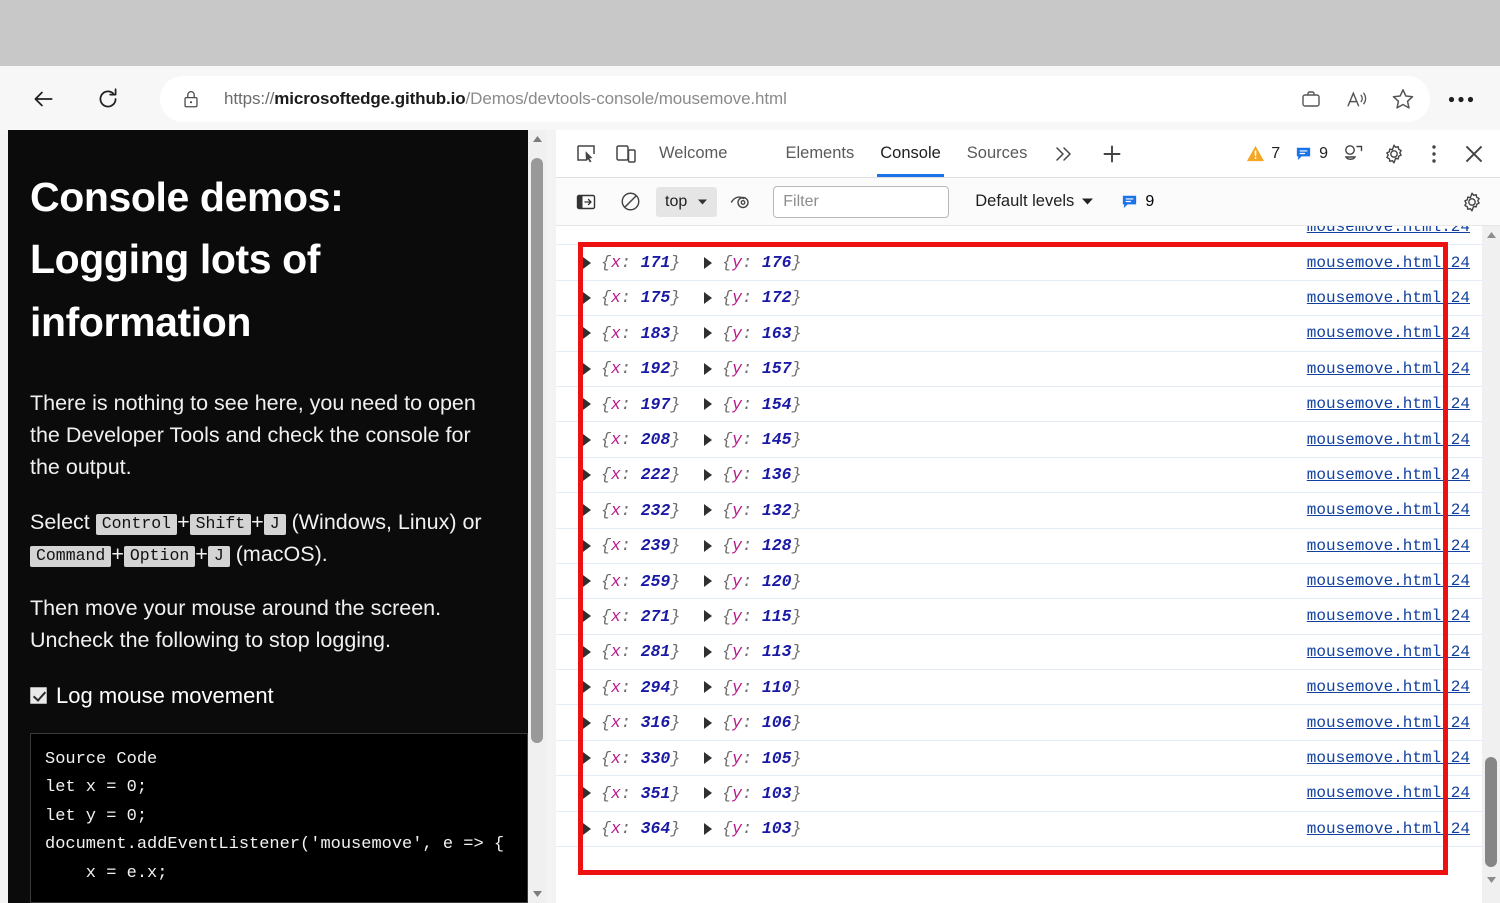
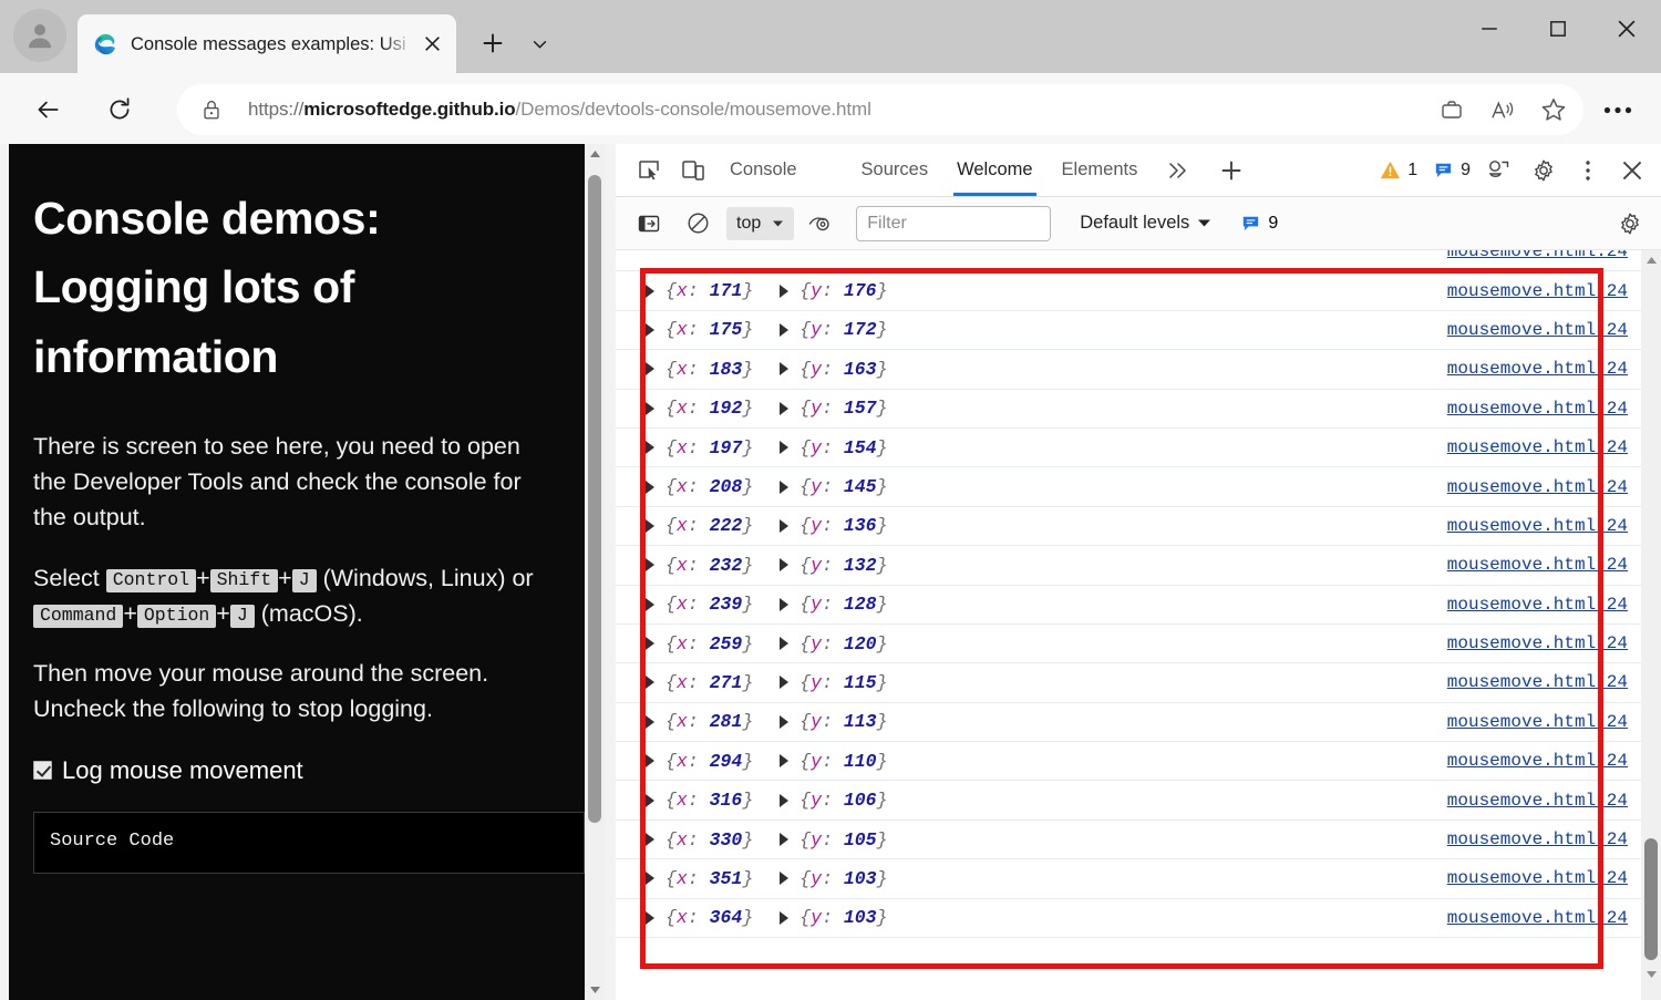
+ Console messages examples: Usi
  https://microsoftedge.github.io/Demos/devtools-console/mousemove.html
  Console demos: Logging lots of information
- There is nothing to see here, you need to open the Developer Tools and check the console for the output.
+ There is screen to see here, you need to open the Developer Tools and check the console for the output.
  Select Control + Shift + J (Windows, Linux) or Command + Option + J (macOS).
  Then move your mouse around the screen. Uncheck the following to stop logging.
  Log mouse movement
  Source Code
- let x = 0;
- let y = 0;
- document.addEventListener('mousemove', e => {
- x = e.x;
- Welcome
+ Console
- Elements
+ Sources
- Console
+ Welcome
- Sources
+ Elements
- 7
+ 1
  9
  top
  Filter
  Default levels
  9
  mousemove.html:24
  {x: 171}
  {y: 176}
  mousemove.html:24
  {x: 175}
  {y: 172}
  mousemove.html:24
  {x: 183}
  {y: 163}
  mousemove.html:24
  {x: 192}
  {y: 157}
  mousemove.html:24
  {x: 197}
  {y: 154}
  mousemove.html:24
  {x: 208}
  {y: 145}
  mousemove.html:24
  {x: 222}
  {y: 136}
  mousemove.html:24
  {x: 232}
  {y: 132}
  mousemove.html:24
  {x: 239}
  {y: 128}
  mousemove.html:24
  {x: 259}
  {y: 120}
  mousemove.html:24
  {x: 271}
  {y: 115}
  mousemove.html:24
  {x: 281}
  {y: 113}
  mousemove.html:24
  {x: 294}
  {y: 110}
  mousemove.html:24
  {x: 316}
  {y: 106}
  mousemove.html:24
  {x: 330}
  {y: 105}
  mousemove.html:24
  {x: 351}
  {y: 103}
  mousemove.html:24
  {x: 364}
  {y: 103}
  mousemove.html:24
